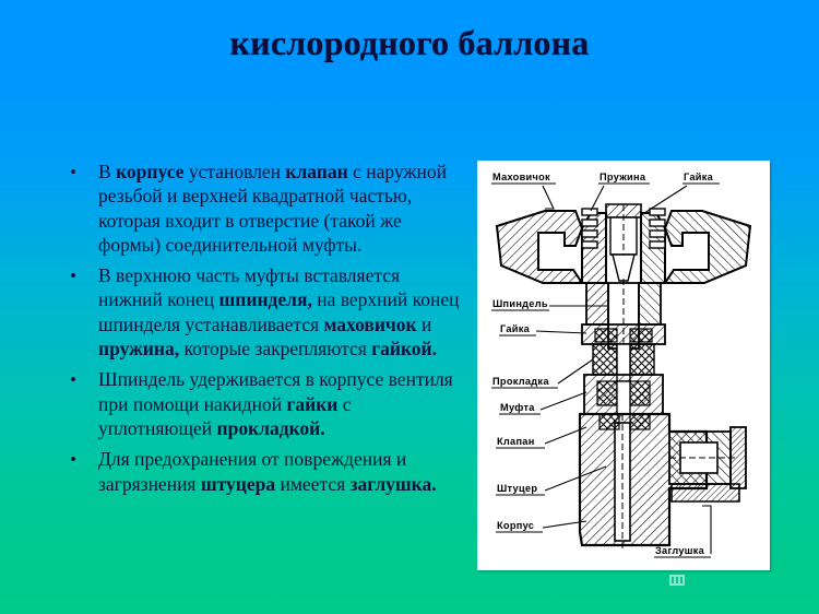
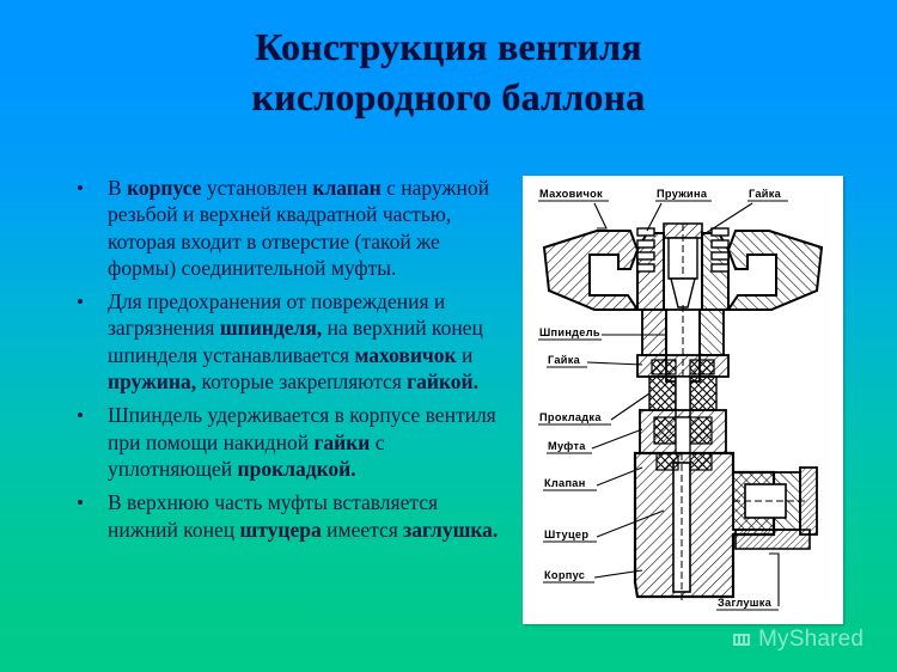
+ Конструкция вентиля
  кислородного баллона
  •
  В корпусе установлен клапан с наружной резьбой и верхней квадратной частью, которая входит в отверстие (такой же формы) соединительной муфты.
  •
- В верхнюю часть муфты вставляется нижний конец шпинделя, на верхний конец шпинделя устанавливается маховичок и пружина, которые закрепляются гайкой.
+ Для предохранения от повреждения и загрязнения шпинделя, на верхний конец шпинделя устанавливается маховичок и пружина, которые закрепляются гайкой.
  •
  Шпиндель удерживается в корпусе вентиля при помощи накидной гайки с уплотняющей прокладкой.
  •
- Для предохранения от повреждения и загрязнения штуцера имеется заглушка.
+ В верхнюю часть муфты вставляется нижний конец штуцера имеется заглушка.
  Маховичок
  Пружина
  Гайка
  Шпиндель
  Гайка
  Прокладка
  Муфта
  Клапан
  Штуцер
  Корпус
  Заглушка
+ MyShared
